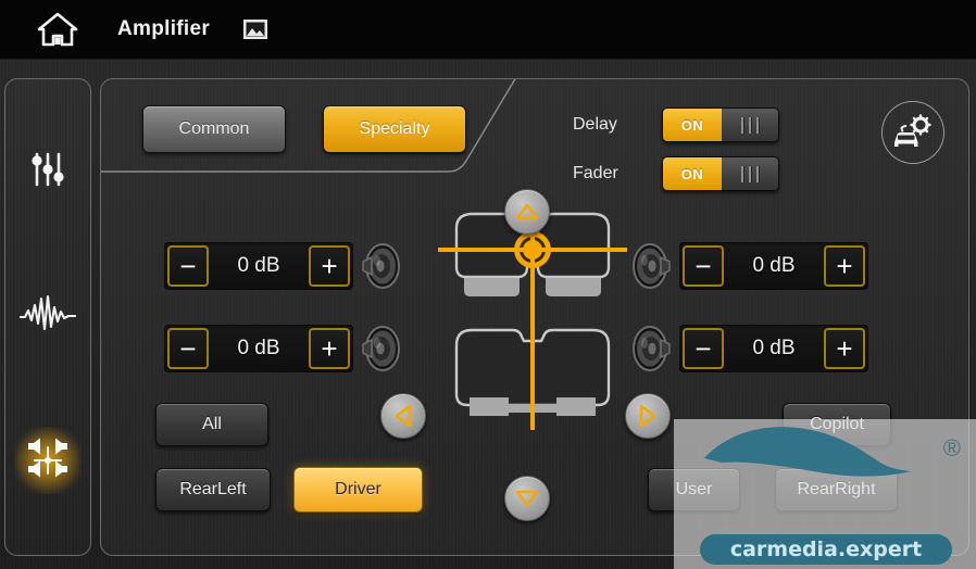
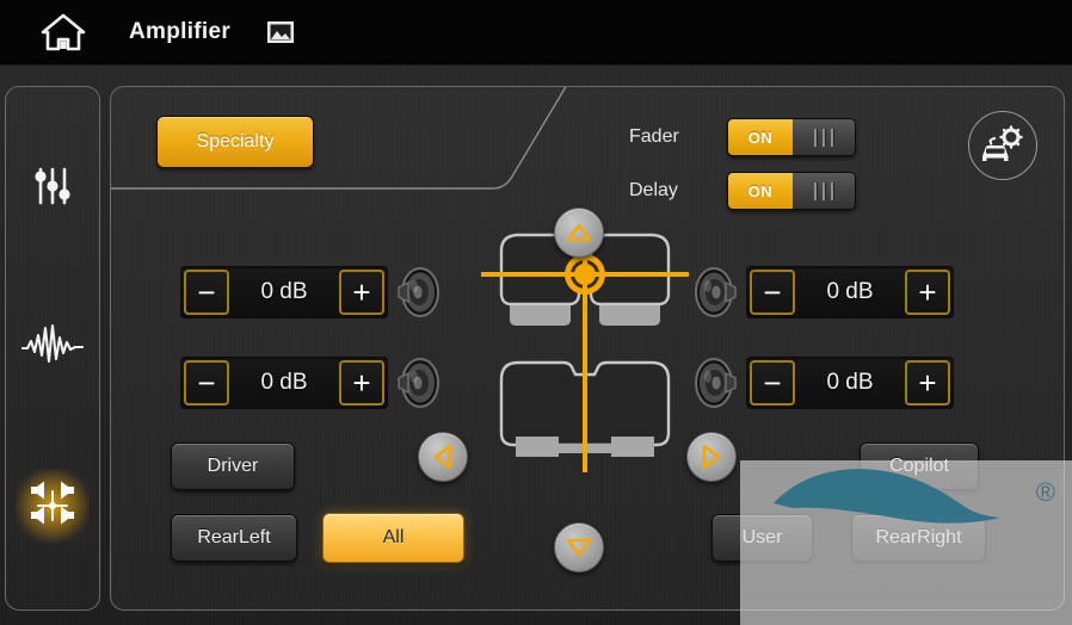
  Amplifier
- Common
  Specialty
- Delay
+ Fader
  ON
- Fader
+ Delay
  ON
  −
  0 dB
  +
  −
  0 dB
  +
  −
  0 dB
  +
  −
  0 dB
  +
- All
+ Driver
  RearLeft
- Driver
+ All
  Copilot
  User
  RearRight
  ®
- carmedia.expert
